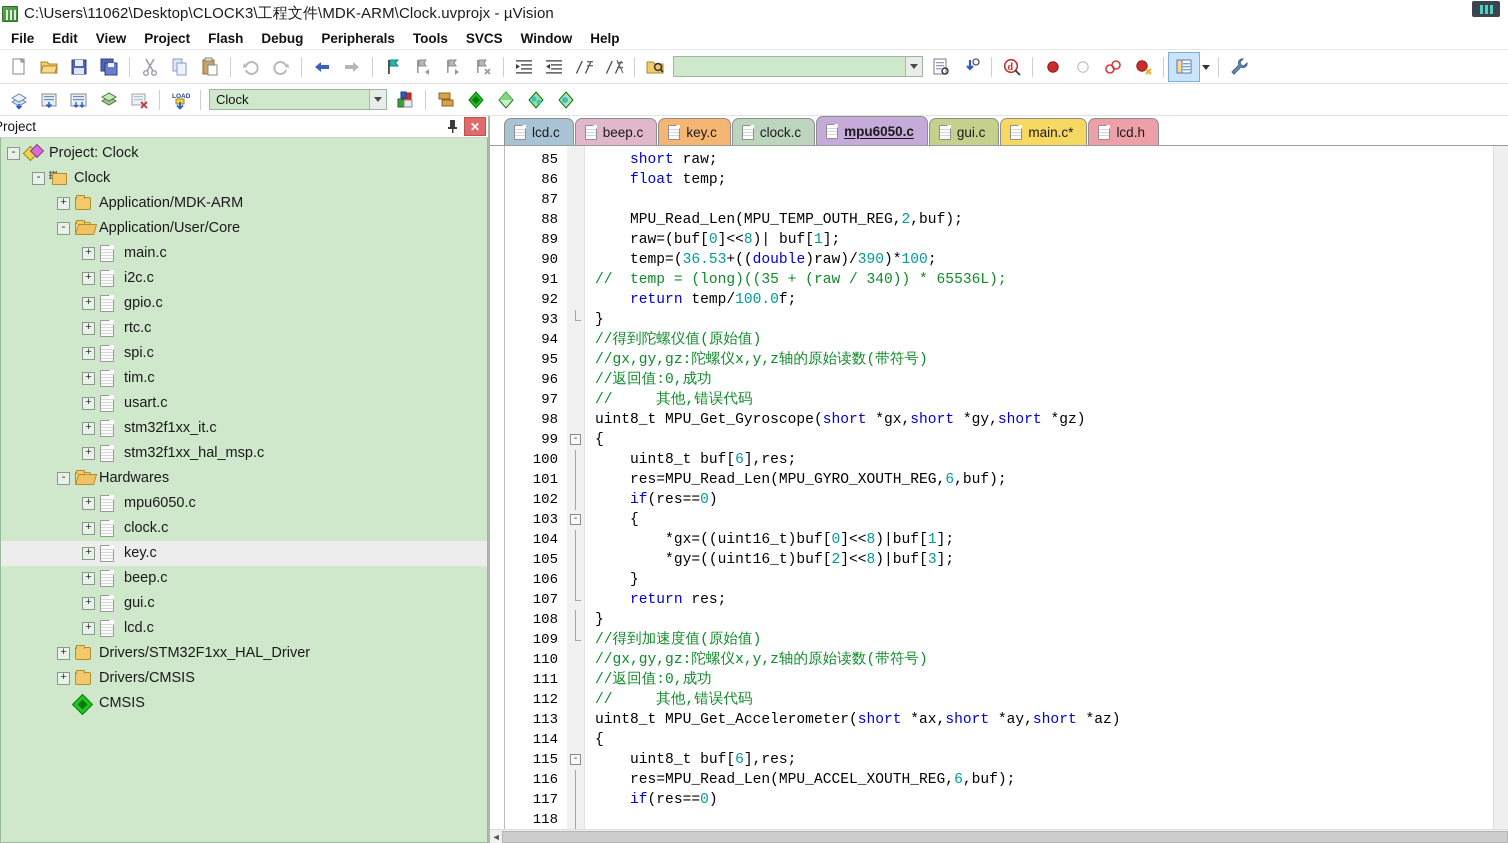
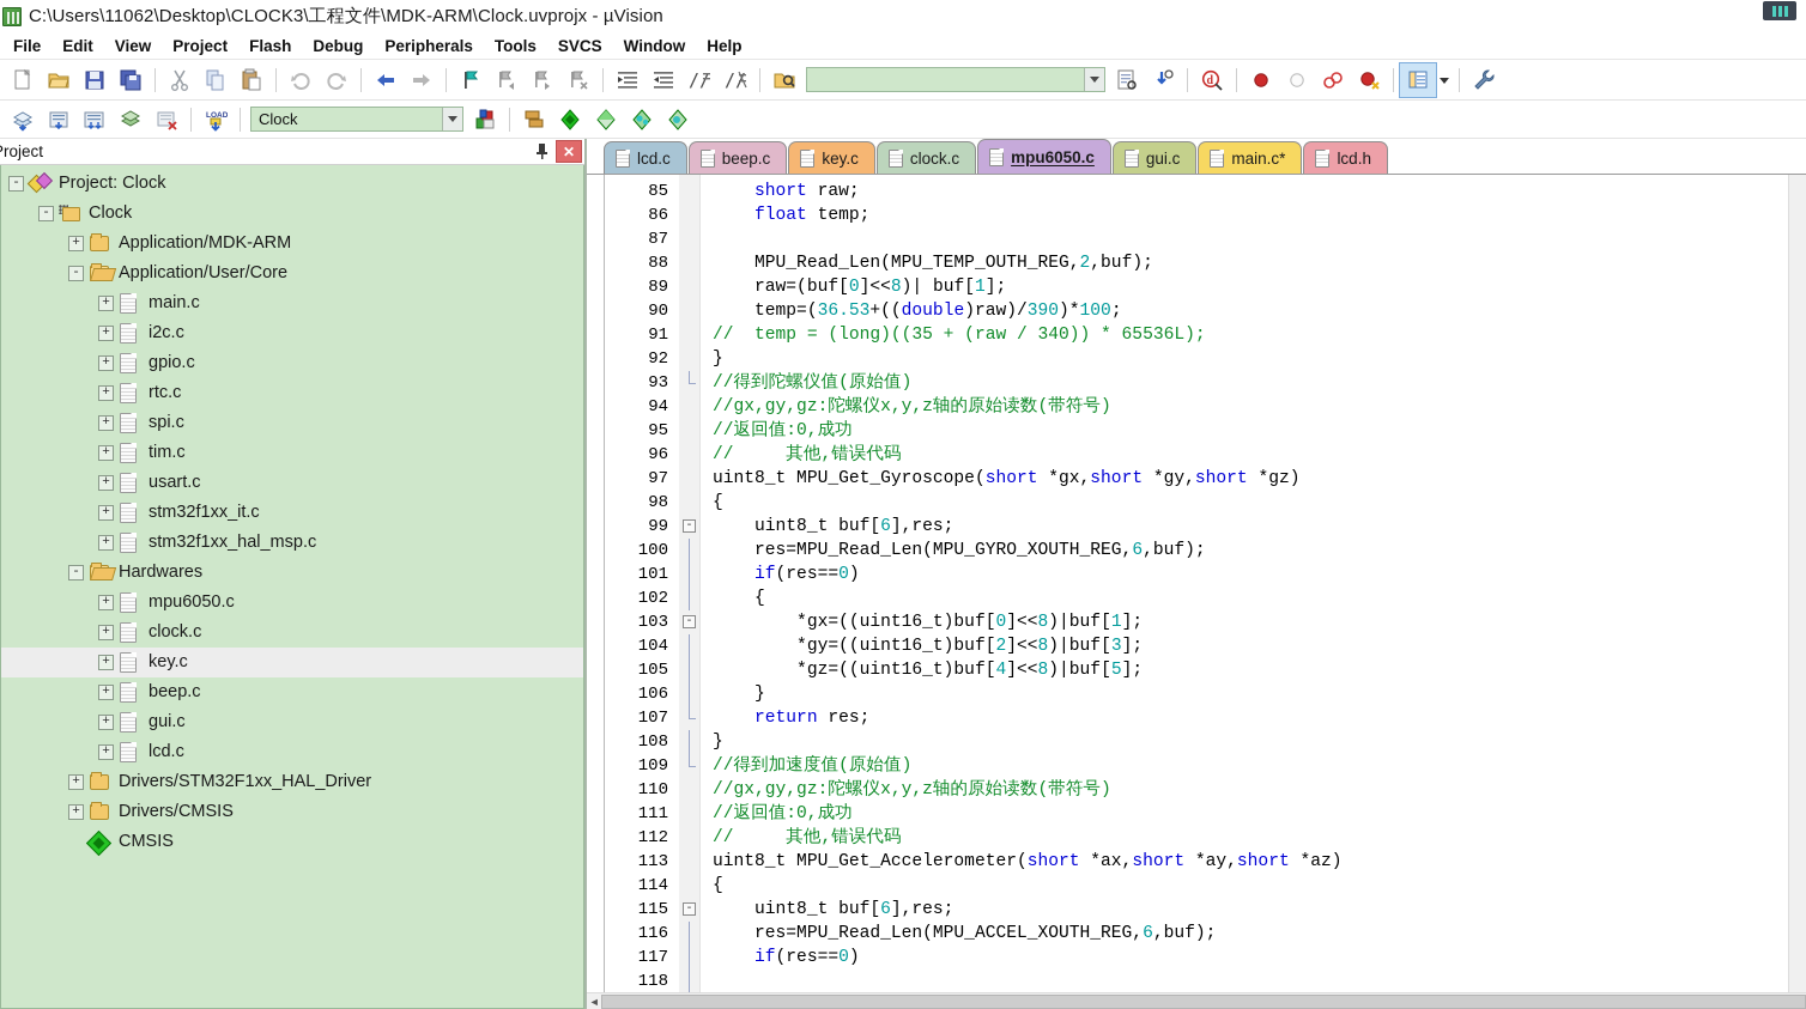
  C:\Users\11062\Desktop\CLOCK3\工程文件\MDK-ARM\Clock.uvprojx - µVision
  File
  Edit
  View
  Project
  Flash
  Debug
  Peripherals
  Tools
  SVCS
  Window
  Help
  //
  d
  Clock
  roject
  ✕
  -
  Project: Clock
  -
  Clock
  +
  Application/MDK-ARM
  -
  Application/User/Core
  +
  main.c
  +
  i2c.c
  +
  gpio.c
  +
  rtc.c
  +
  spi.c
  +
  tim.c
  +
  usart.c
  +
  stm32f1xx_it.c
  +
  stm32f1xx_hal_msp.c
  -
  Hardwares
  +
  mpu6050.c
  +
  clock.c
  +
  key.c
  +
  beep.c
  +
  gui.c
  +
  lcd.c
  +
  Drivers/STM32F1xx_HAL_Driver
  +
  Drivers/CMSIS
  CMSIS
  lcd.c
  beep.c
  key.c
  clock.c
  mpu6050.c
  gui.c
  main.c*
  lcd.h
  85
  86
  87
  88
  89
  90
  91
  92
  93
  94
  95
  96
  97
  98
  99
  100
  101
  102
  103
  104
  105
  106
  107
  108
  109
  110
  111
  112
  113
  114
  115
  116
  117
  118
  -
  -
  -
  short raw;
  float temp;
  MPU_Read_Len(MPU_TEMP_OUTH_REG,2,buf);
  raw=(buf[0]<<8)| buf[1];
  temp=(36.53+((double)raw)/390)*100;
  // temp = (long)((35 + (raw / 340)) * 65536L);
- return temp/100.0f;
  }
  //得到陀螺仪值(原始值)
  //gx,gy,gz:陀螺仪x,y,z轴的原始读数(带符号)
  //返回值:0,成功
  // 其他,错误代码
  uint8_t MPU_Get_Gyroscope(short *gx,short *gy,short *gz)
  {
  uint8_t buf[6],res;
  res=MPU_Read_Len(MPU_GYRO_XOUTH_REG,6,buf);
  if(res==0)
  {
  *gx=((uint16_t)buf[0]<<8)|buf[1];
  *gy=((uint16_t)buf[2]<<8)|buf[3];
+ *gz=((uint16_t)buf[4]<<8)|buf[5];
  }
  return res;
  }
  //得到加速度值(原始值)
  //gx,gy,gz:陀螺仪x,y,z轴的原始读数(带符号)
  //返回值:0,成功
  // 其他,错误代码
  uint8_t MPU_Get_Accelerometer(short *ax,short *ay,short *az)
  {
  uint8_t buf[6],res;
  res=MPU_Read_Len(MPU_ACCEL_XOUTH_REG,6,buf);
  if(res==0)
  ◄
